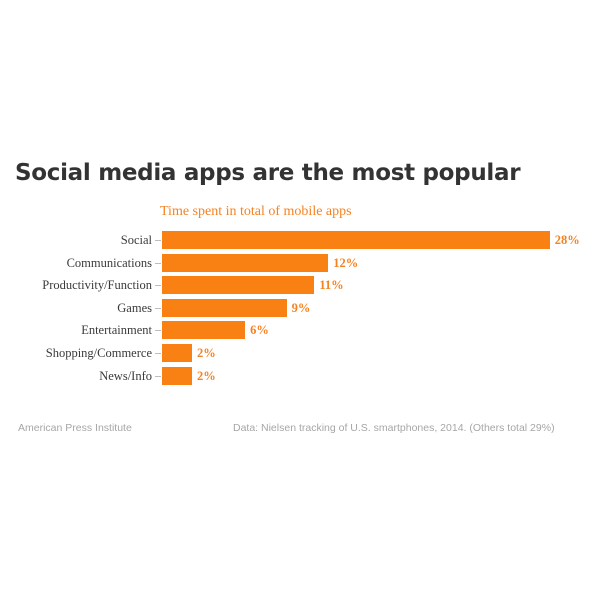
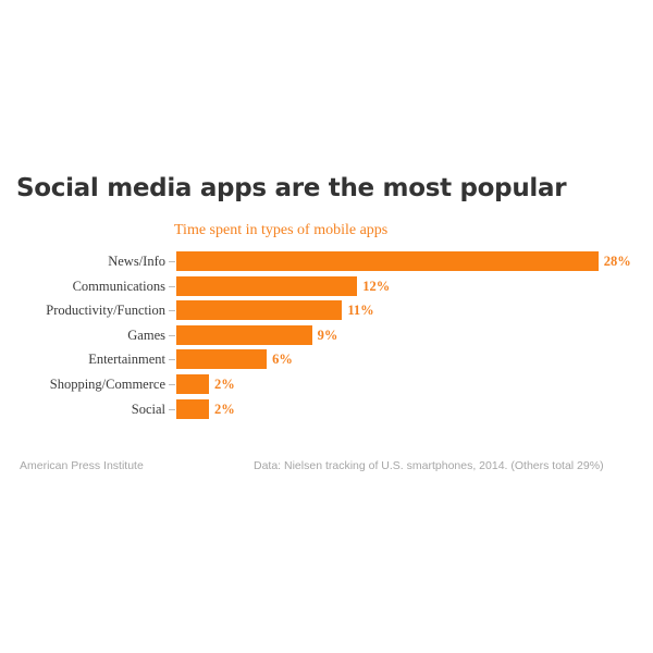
  Social media apps are the most popular
- Time spent in total of mobile apps
+ Time spent in types of mobile apps
- Social
+ News/Info
  28%
  Communications
  12%
  Productivity/Function
  11%
  Games
  9%
  Entertainment
  6%
  Shopping/Commerce
  2%
- News/Info
+ Social
  2%
  American Press Institute
  Data: Nielsen tracking of U.S. smartphones, 2014. (Others total 29%)
